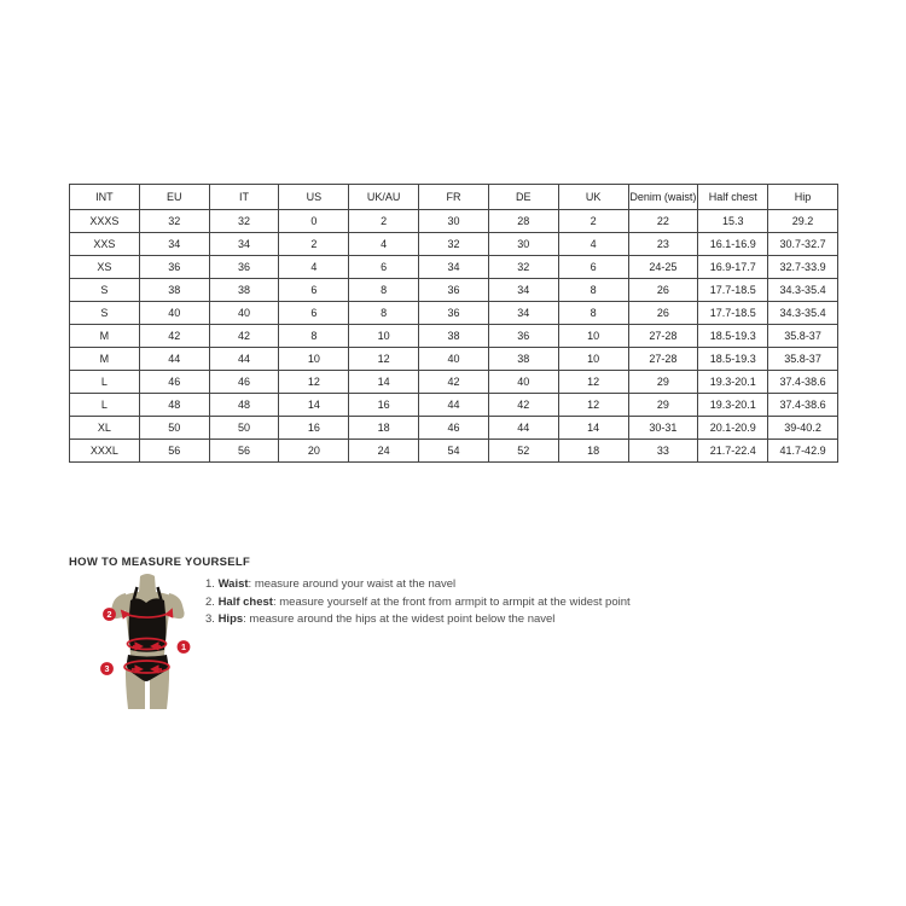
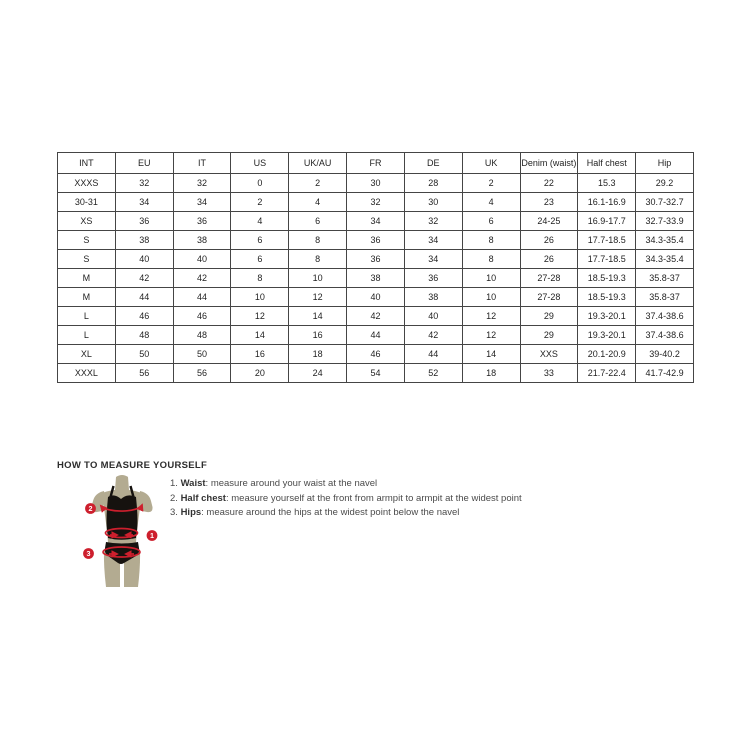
  INT	EU	IT	US	UK/AU	FR	DE	UK	Denim (waist)	Half chest	Hip
  XXXS	32	32	0	2	30	28	2	22	15.3	29.2
- XXS	34	34	2	4	32	30	4	23	16.1-16.9	30.7-32.7
+ 30-31	34	34	2	4	32	30	4	23	16.1-16.9	30.7-32.7
  XS	36	36	4	6	34	32	6	24-25	16.9-17.7	32.7-33.9
  S	38	38	6	8	36	34	8	26	17.7-18.5	34.3-35.4
  S	40	40	6	8	36	34	8	26	17.7-18.5	34.3-35.4
  M	42	42	8	10	38	36	10	27-28	18.5-19.3	35.8-37
  M	44	44	10	12	40	38	10	27-28	18.5-19.3	35.8-37
  L	46	46	12	14	42	40	12	29	19.3-20.1	37.4-38.6
  L	48	48	14	16	44	42	12	29	19.3-20.1	37.4-38.6
- XL	50	50	16	18	46	44	14	30-31	20.1-20.9	39-40.2
+ XL	50	50	16	18	46	44	14	XXS	20.1-20.9	39-40.2
  XXXL	56	56	20	24	54	52	18	33	21.7-22.4	41.7-42.9
  HOW TO MEASURE YOURSELF
  2
  1
  3
  1. Waist: measure around your waist at the navel
  2. Half chest: measure yourself at the front from armpit to armpit at the widest point
  3. Hips: measure around the hips at the widest point below the navel
